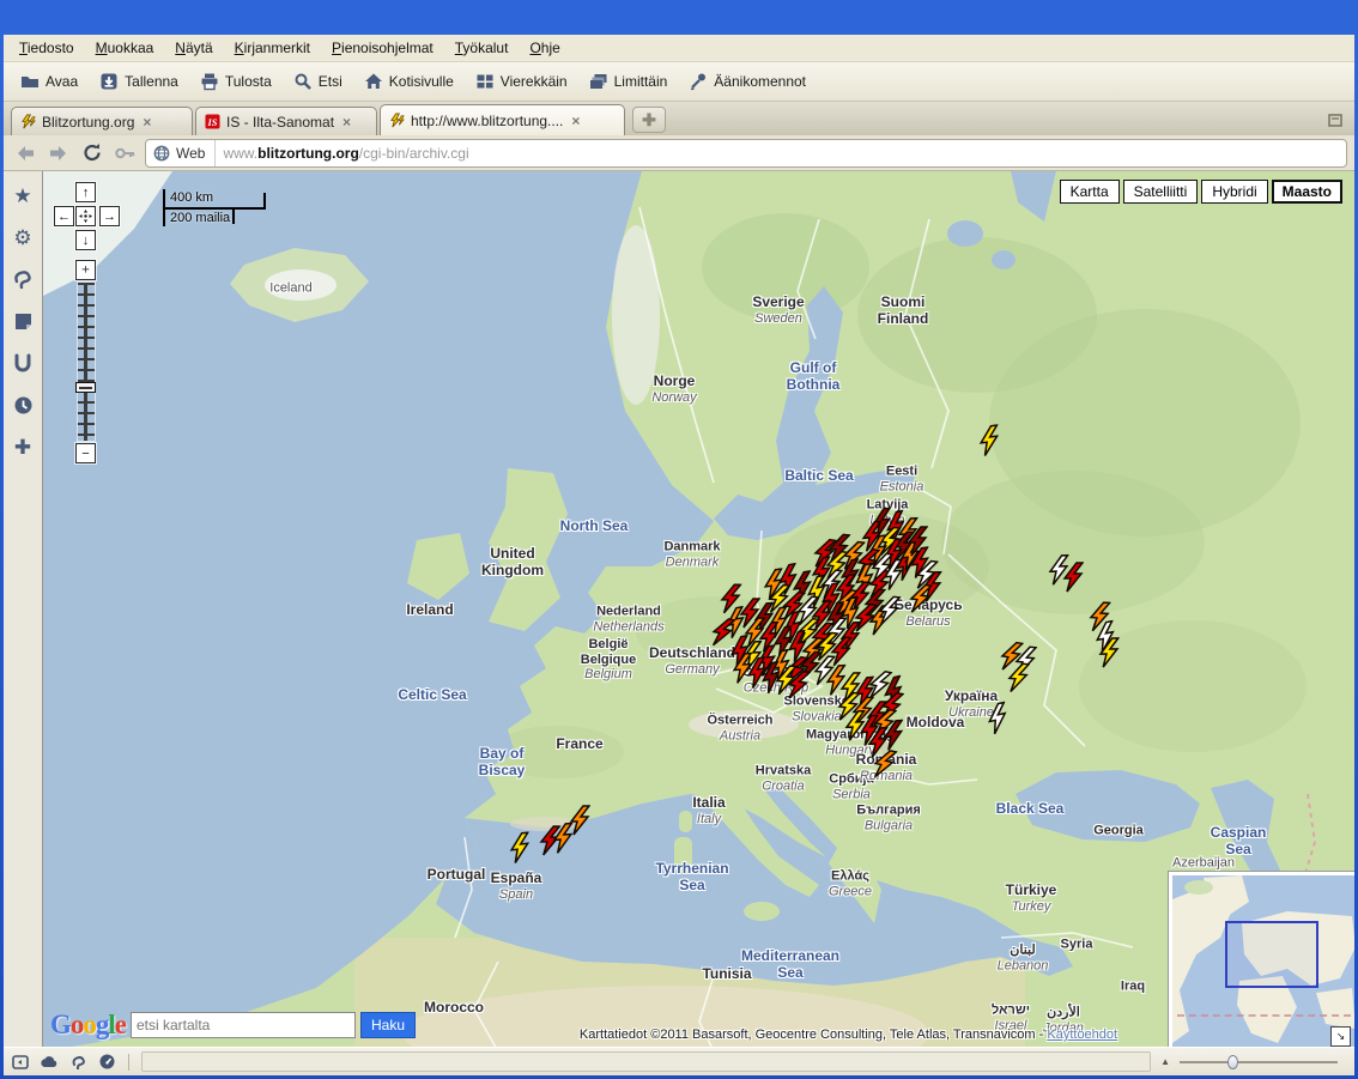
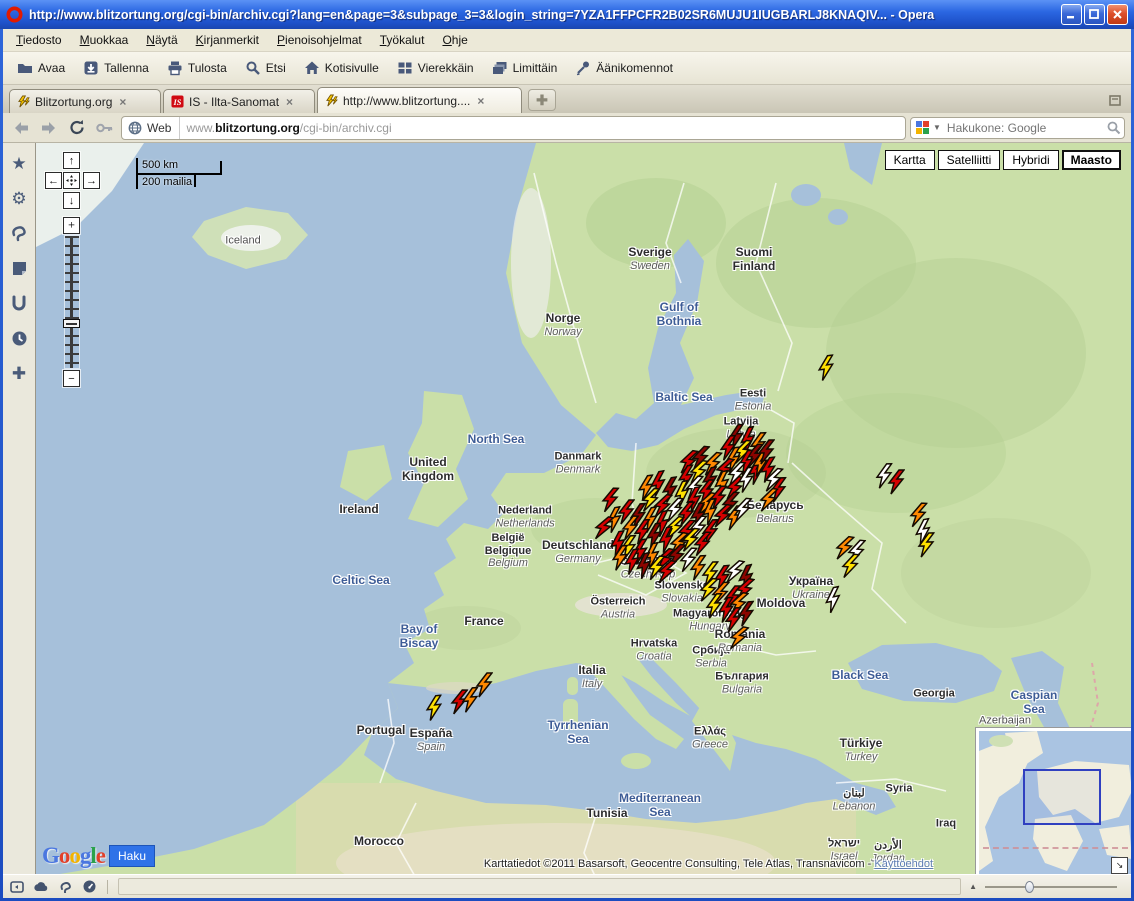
+ http://www.blitzortung.org/cgi-bin/archiv.cgi?lang=en&page=3&subpage_3=3&login_string=7YZA1FFPCFR2B02SR6MUJU1IUGBARLJ8KNAQIV... - Opera
  Tiedosto
  Muokkaa
  Näytä
  Kirjanmerkit
  Pienoisohjelmat
  Työkalut
  Ohje
  Avaa
  Tallenna
  Tulosta
  Etsi
  Kotisivulle
  Vierekkäin
  Limittäin
  Äänikomennot
  Blitzortung.org
  ×
  IS
  IS - Ilta-Sanomat
  ×
  http://www.blitzortung....
  ×
  ✚
  Web
  www.blitzortung.org/cgi-bin/archiv.cgi
+ ▼
+ Hakukone: Google
  ★
  ⚙
  ✚
  Iceland
  Norge
  Norway
  Sverige
  Sweden
  Suomi
  Finland
  Gulf of
  Bothnia
  North Sea
  Baltic Sea
  Eesti
  Estonia
  Latvija
  Danmark
  Denmark
  United
  Kingdom
  Ireland
  Nederland
  Netherlands
  België
  Belgique
  Belgium
  Deutschland
  Germany
  Czeh Rp
  Österreich
  Austria
  Slovensk
  Slovakia
  Hungary
  Hrvatska
  Croatia
  Celtic Sea
  France
  Bay of
  Biscay
  España
  Spain
  Portugal
  Italia
  Italy
  Tyrrhenian
  Sea
  Србија
  Serbia
  Беарусь
  Belarus
  Україна
  Ukraine
  Moldova
  Roânia
  Romania
  България
  Bulgaria
  Ελλάς
  Greece
  Black Sea
  Georgia
  Caspian
  Sea
  Azerbaijan
  Türkiye
  Turkey
  Mediterranean
  Sea
  Tunisia
  Morocco
  Syria
  Iraq
  لبنان
  Lebanon
  ישראל
  Israel
  الأردن
  Jordan
  ↑
  ←
  →
  ↓
  ＋
  −
- 400 km
+ 500 km
  200 mailia
  Kartta
  Satelliitti
  Hybridi
  Maasto
  Google
- etsi kartalta
  Haku
  Karttatiedot ©2011 Basarsoft, Geocentre Consulting, Tele Atlas, Transnavicom - Käyttöehdot
  ↘
  ▲
